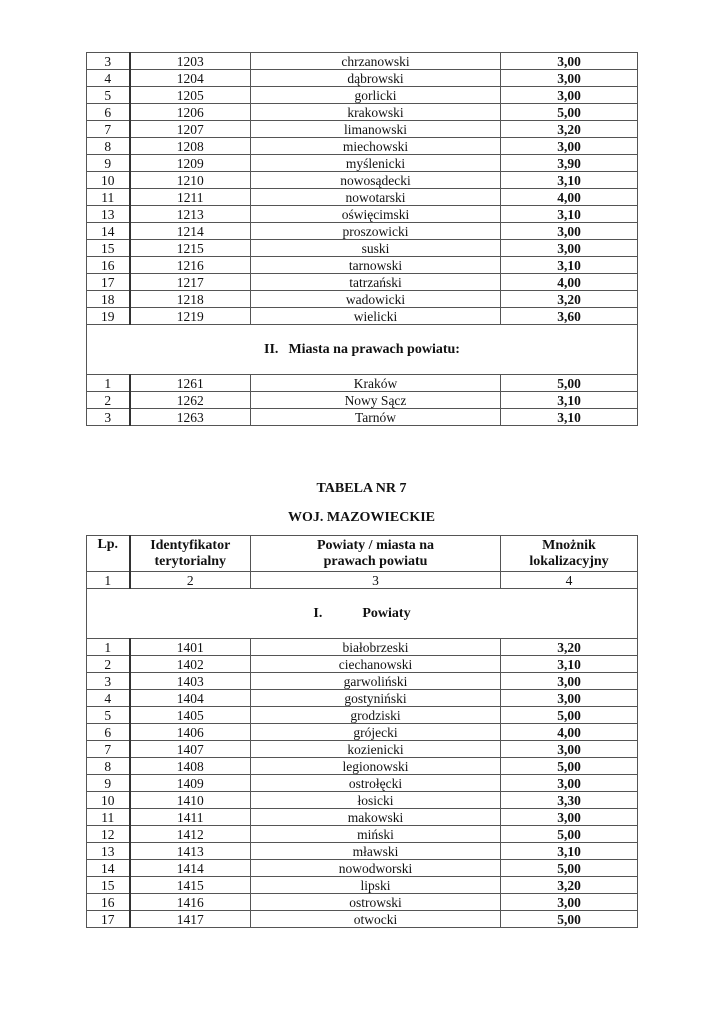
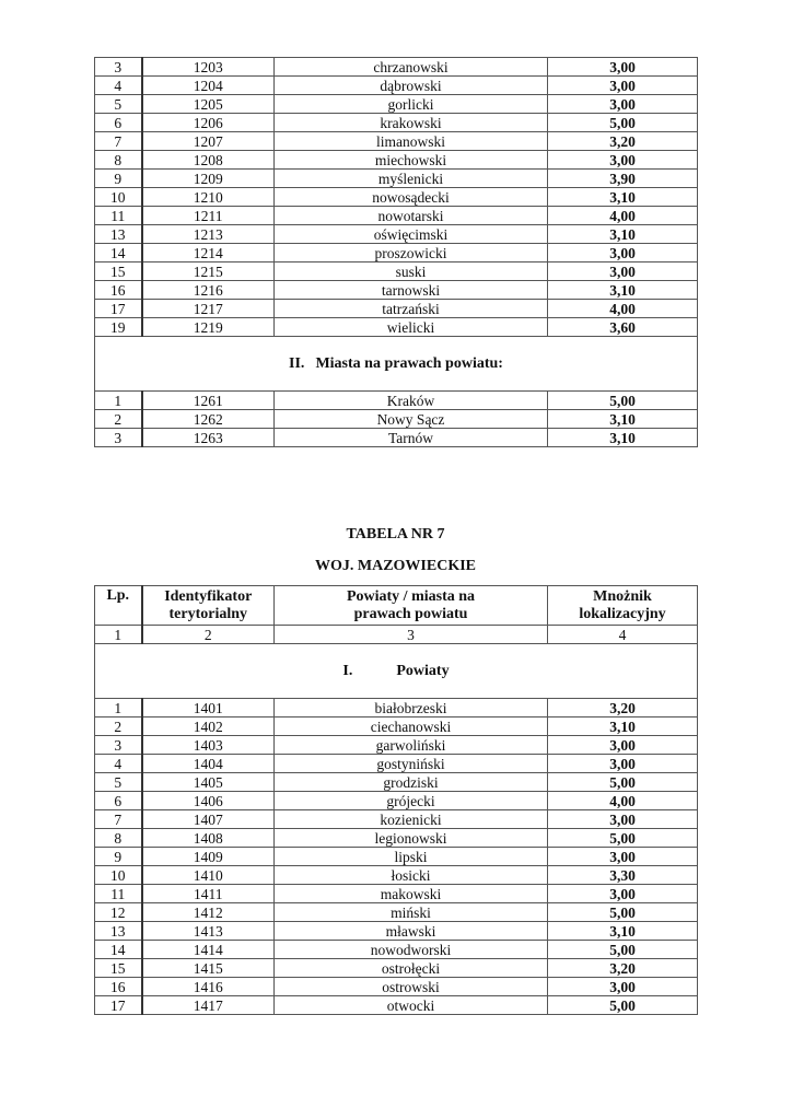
  3	1203	chrzanowski	3,00
  4	1204	dąbrowski	3,00
  5	1205	gorlicki	3,00
  6	1206	krakowski	5,00
  7	1207	limanowski	3,20
  8	1208	miechowski	3,00
  9	1209	myślenicki	3,90
  10	1210	nowosądecki	3,10
  11	1211	nowotarski	4,00
  13	1213	oświęcimski	3,10
  14	1214	proszowicki	3,00
  15	1215	suski	3,00
  16	1216	tarnowski	3,10
  17	1217	tatrzański	4,00
- 18	1218	wadowicki	3,20
  19	1219	wielicki	3,60
  II. Miasta na prawach powiatu:
  1	1261	Kraków	5,00
  2	1262	Nowy Sącz	3,10
  3	1263	Tarnów	3,10
  TABELA NR 7
  WOJ. MAZOWIECKIE
  Lp.	Identyfikatorterytorialny	Powiaty / miasta naprawach powiatu	Mnożniklokalizacyjny
  1	2	3	4
  I. Powiaty
  1	1401	białobrzeski	3,20
  2	1402	ciechanowski	3,10
  3	1403	garwoliński	3,00
  4	1404	gostyniński	3,00
  5	1405	grodziski	5,00
  6	1406	grójecki	4,00
  7	1407	kozienicki	3,00
  8	1408	legionowski	5,00
- 9	1409	ostrołęcki	3,00
+ 9	1409	lipski	3,00
  10	1410	łosicki	3,30
  11	1411	makowski	3,00
  12	1412	miński	5,00
  13	1413	mławski	3,10
  14	1414	nowodworski	5,00
- 15	1415	lipski	3,20
+ 15	1415	ostrołęcki	3,20
  16	1416	ostrowski	3,00
  17	1417	otwocki	5,00
